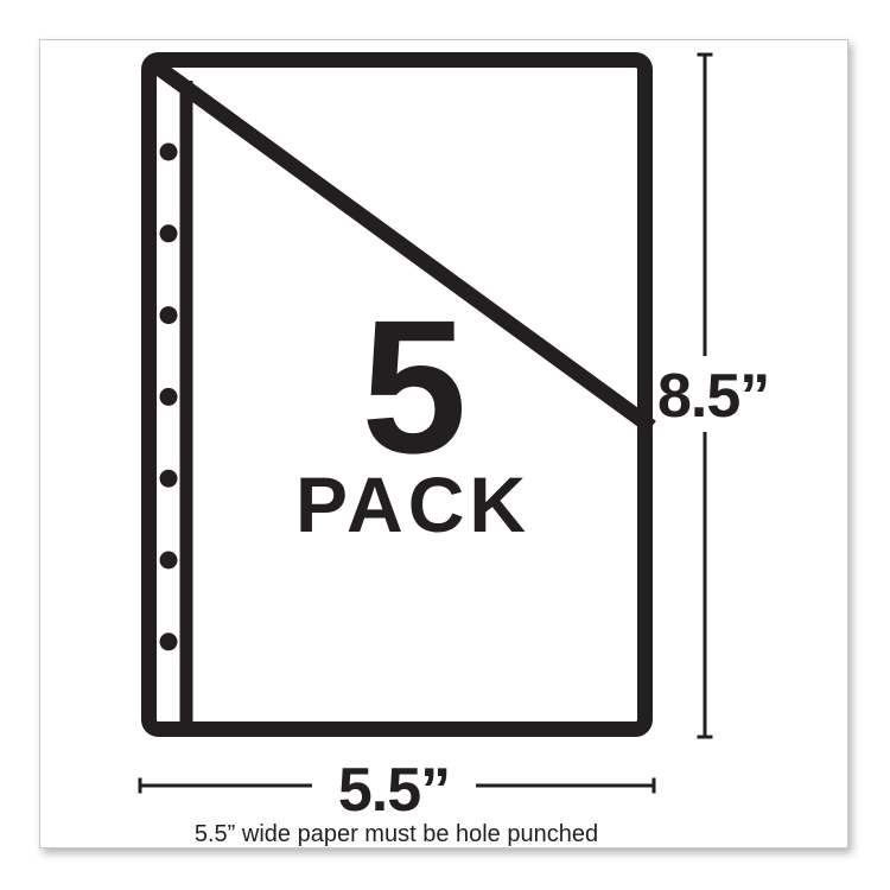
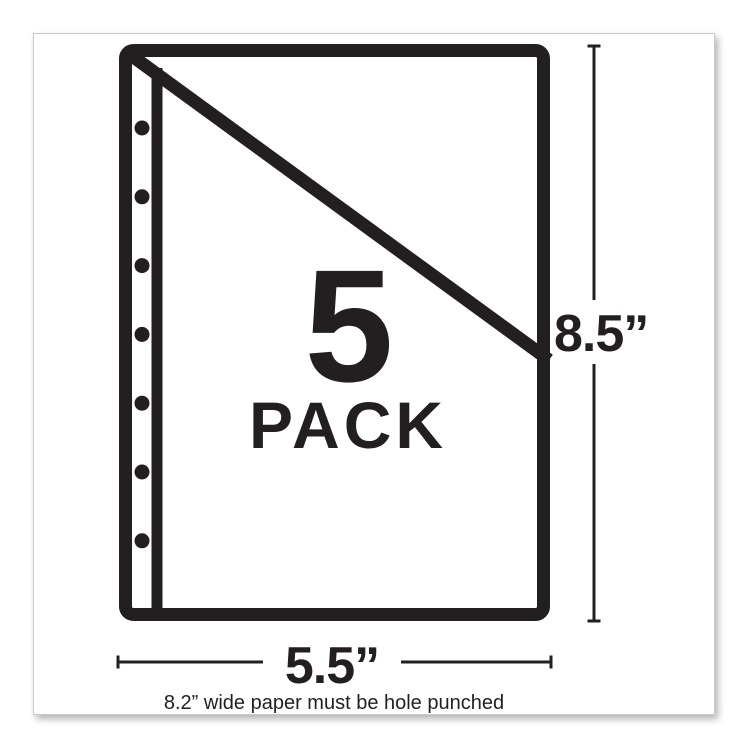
  5
  PACK
  8.5”
  5.5”
- 5.5” wide paper must be hole punched
+ 8.2” wide paper must be hole punched
